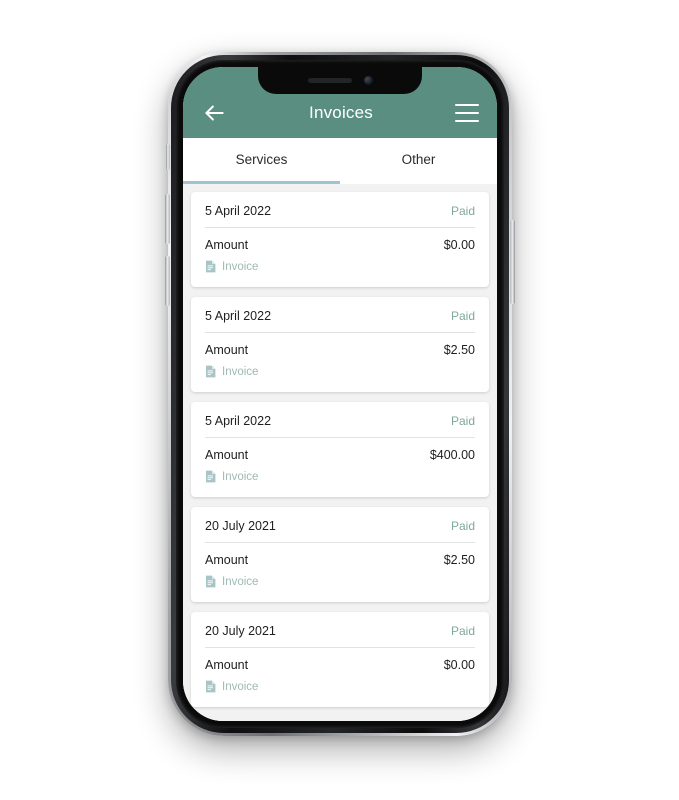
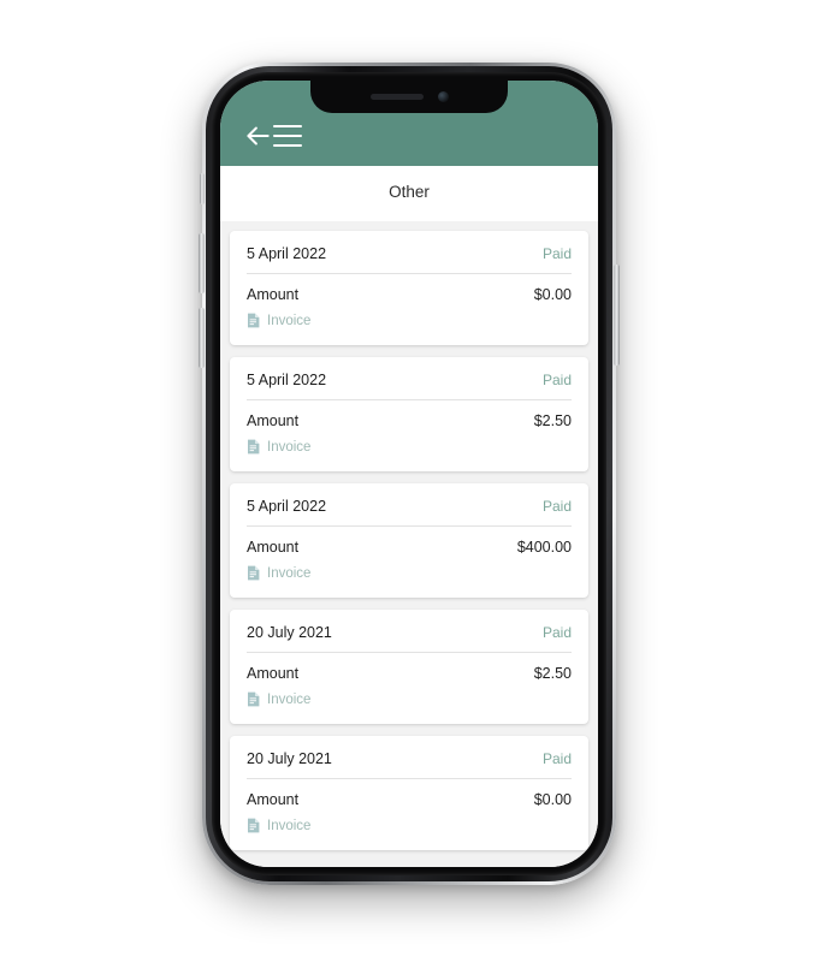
- Invoices
- Services
  Other
  5 April 2022
  Paid
  Amount
  $0.00
  Invoice
  5 April 2022
  Paid
  Amount
  $2.50
  Invoice
  5 April 2022
  Paid
  Amount
  $400.00
  Invoice
  20 July 2021
  Paid
  Amount
  $2.50
  Invoice
  20 July 2021
  Paid
  Amount
  $0.00
  Invoice
